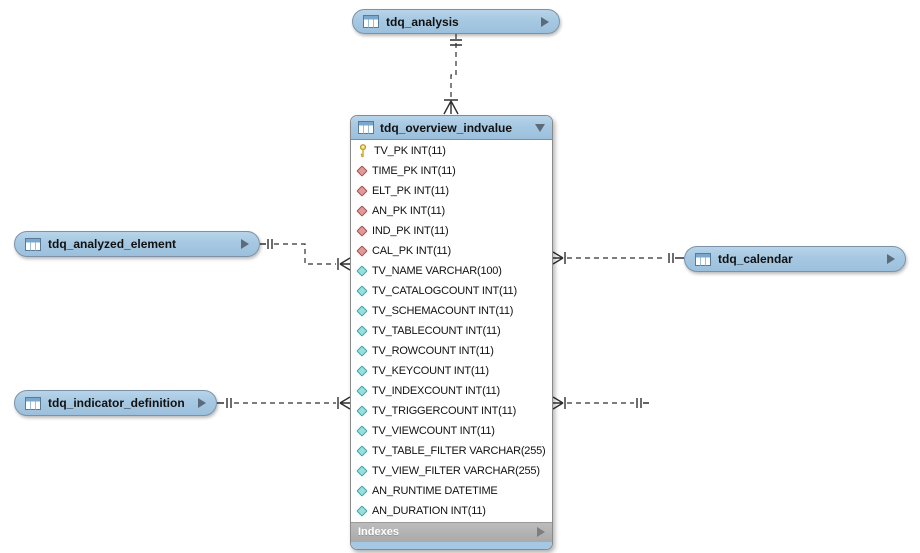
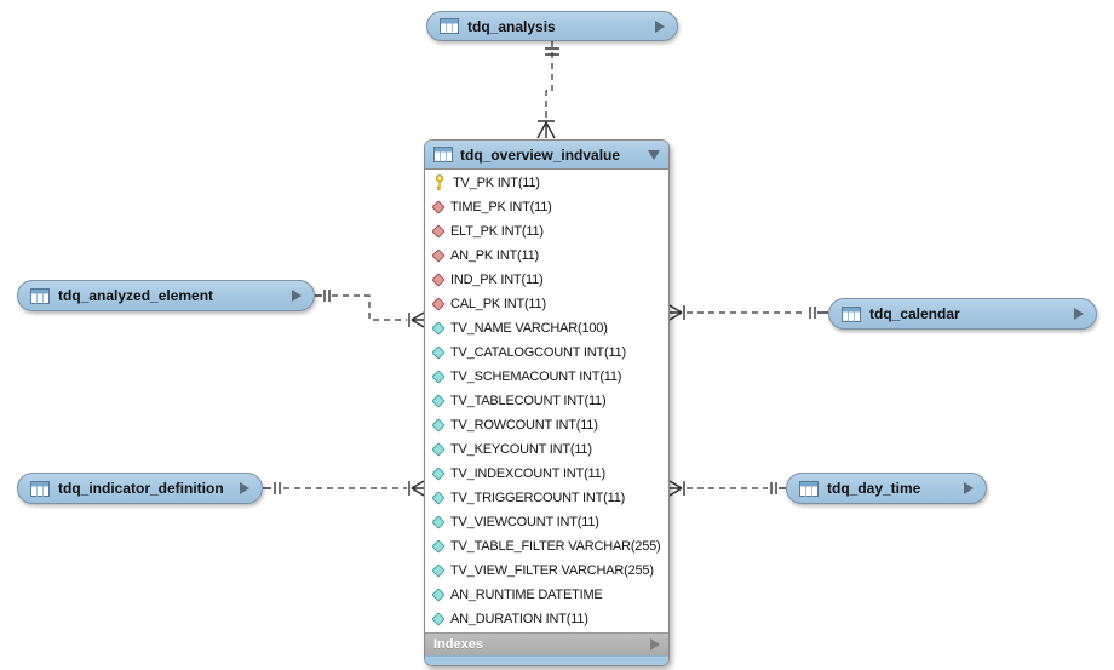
  tdq_analysis
  tdq_analyzed_element
  tdq_indicator_definition
  tdq_calendar
+ tdq_day_time
  tdq_overview_indvalue
  TV_PK INT(11)
  TIME_PK INT(11)
  ELT_PK INT(11)
  AN_PK INT(11)
  IND_PK INT(11)
  CAL_PK INT(11)
  TV_NAME VARCHAR(100)
  TV_CATALOGCOUNT INT(11)
  TV_SCHEMACOUNT INT(11)
  TV_TABLECOUNT INT(11)
  TV_ROWCOUNT INT(11)
  TV_KEYCOUNT INT(11)
  TV_INDEXCOUNT INT(11)
  TV_TRIGGERCOUNT INT(11)
  TV_VIEWCOUNT INT(11)
  TV_TABLE_FILTER VARCHAR(255)
  TV_VIEW_FILTER VARCHAR(255)
  AN_RUNTIME DATETIME
  AN_DURATION INT(11)
  Indexes
